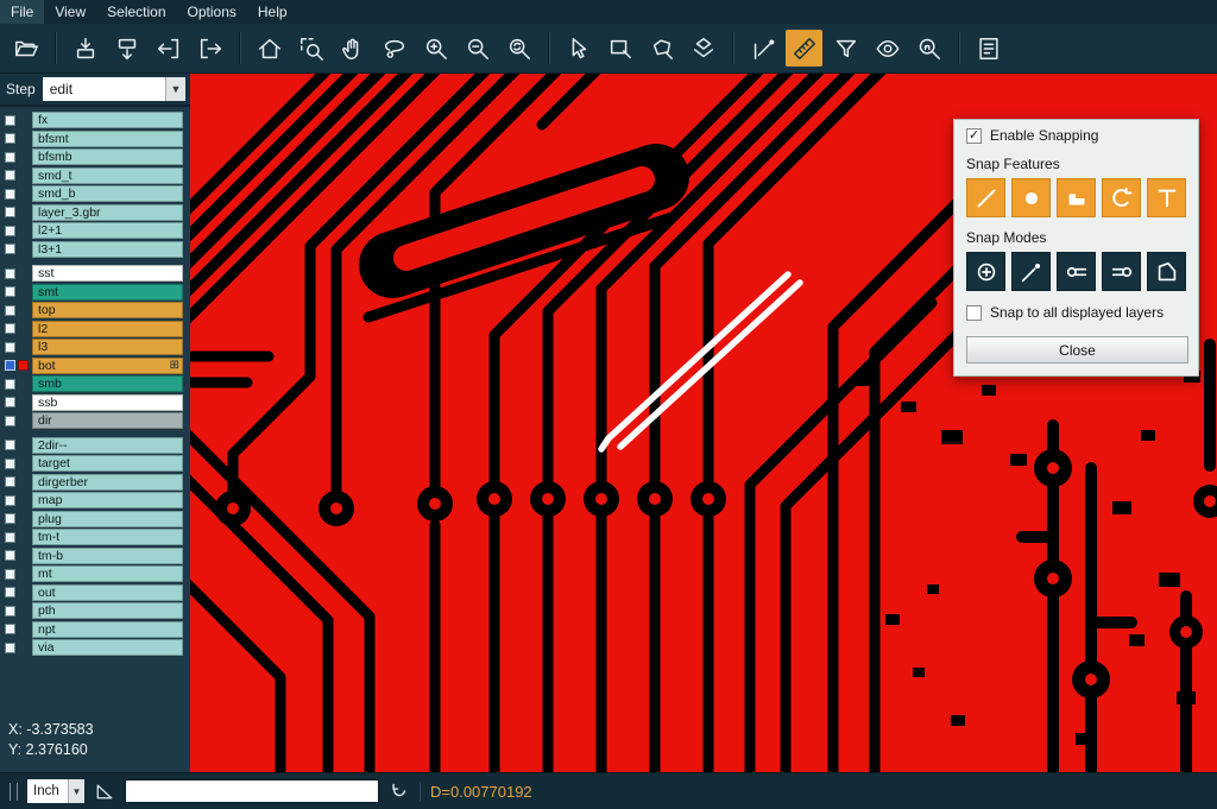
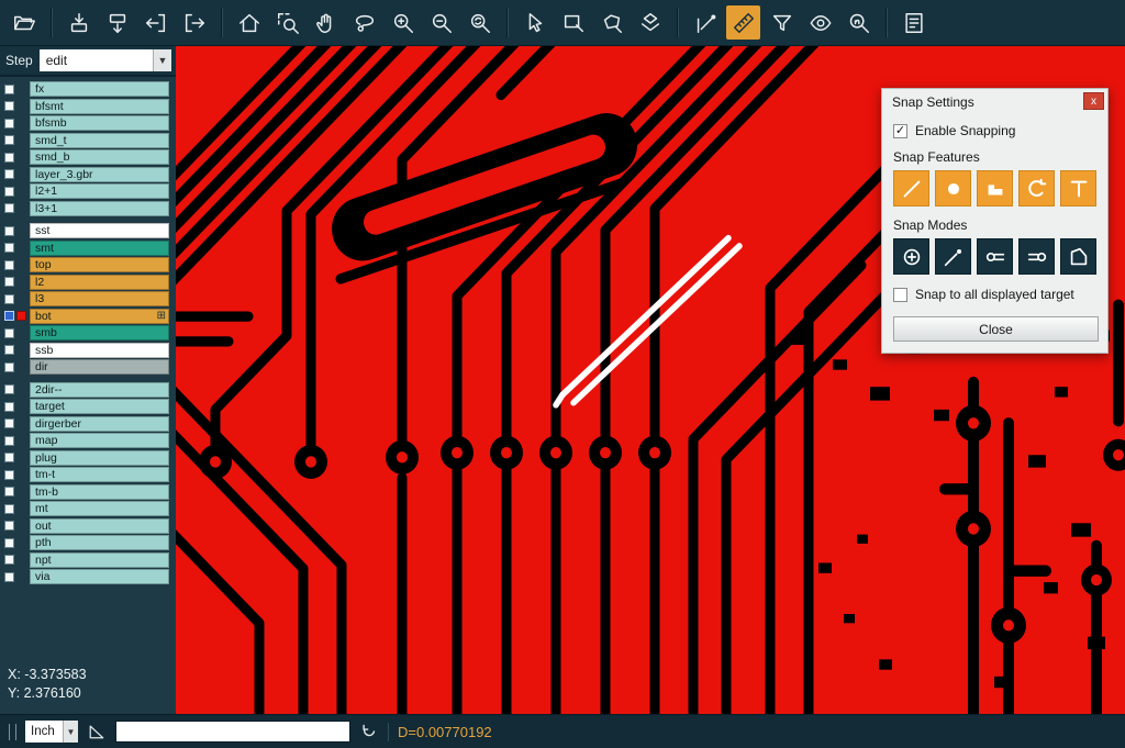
- File
- View
- Selection
- Options
- Help
  Step
  edit
  ▼
  fx
  bfsmt
  bfsmb
  smd_t
  smd_b
  layer_3.gbr
  l2+1
  l3+1
  sst
  smt
  top
  l2
  l3
  bot
  ⊞
  smb
  ssb
  dir
  2dir--
  target
  dirgerber
  map
  plug
  tm-t
  tm-b
  mt
  out
  pth
  npt
  via
  X: -3.373583
  Y: 2.376160
+ Snap Settings
+ x
  ✓
  Enable Snapping
  Snap Features
  Snap Modes
- Snap to all displayed layers
+ Snap to all displayed target
  Close
  Inch
  ▼
  D=0.00770192
